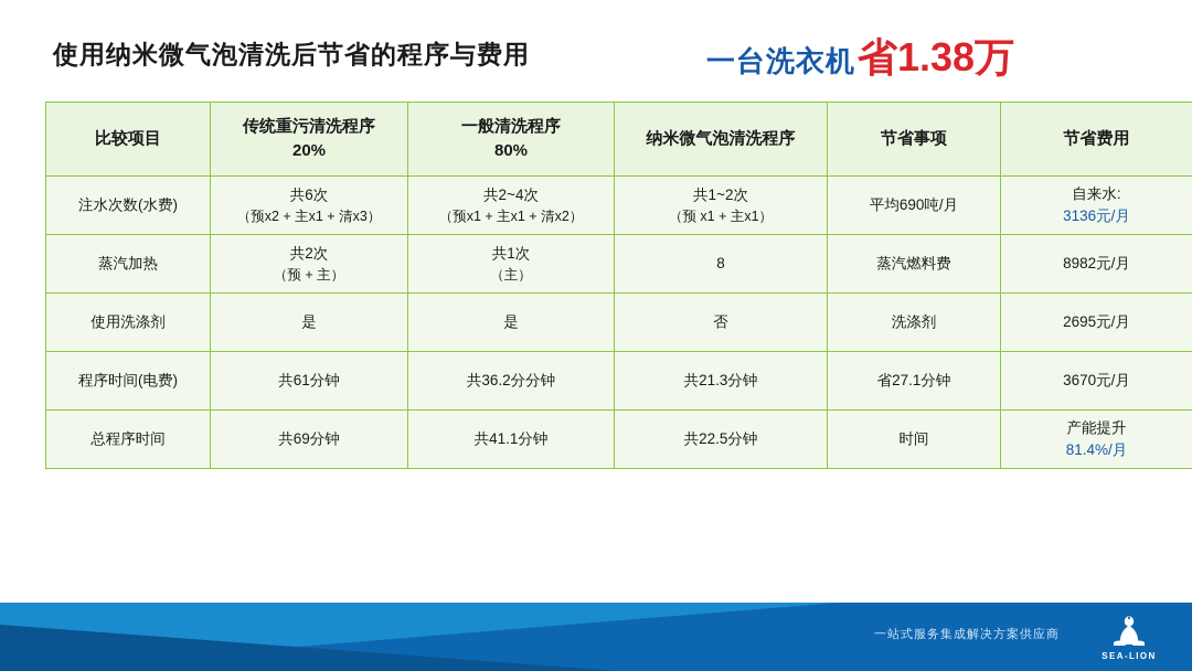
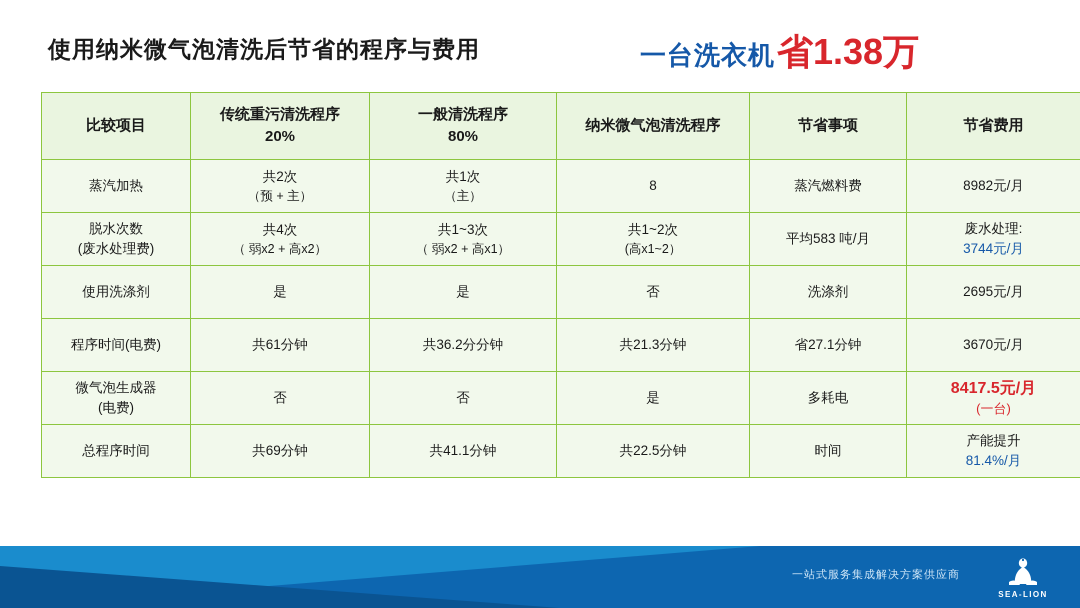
  使用纳米微气泡清洗后节省的程序与费用
  一台洗衣机
  省1.38万
  比较项目	传统重污清洗程序 20%	一般清洗程序 80%	纳米微气泡清洗程序	节省事项	节省费用
- 注水次数(水费)	共6次 （预x2 + 主x1 + 清x3）	共2~4次 （预x1 + 主x1 + 清x2）	共1~2次 （预 x1 + 主x1）	平均690吨/月	自来水: 3136元/月
  蒸汽加热	共2次 （预 + 主）	共1次 （主）	8	蒸汽燃料费	8982元/月
+ 脱水次数 (废水处理费)	共4次 （ 弱x2 + 高x2）	共1~3次 （ 弱x2 + 高x1）	共1~2次 (高x1~2）	平均583 吨/月	废水处理: 3744元/月
  使用洗涤剂	是	是	否	洗涤剂	2695元/月
  程序时间(电费)	共61分钟	共36.2分分钟	共21.3分钟	省27.1分钟	3670元/月
+ 微气泡生成器 (电费)	否	否	是	多耗电	8417.5元/月 (一台)
  总程序时间	共69分钟	共41.1分钟	共22.5分钟	时间	产能提升 81.4%/月
  一站式服务集成解决方案供应商
  SEA-LION
